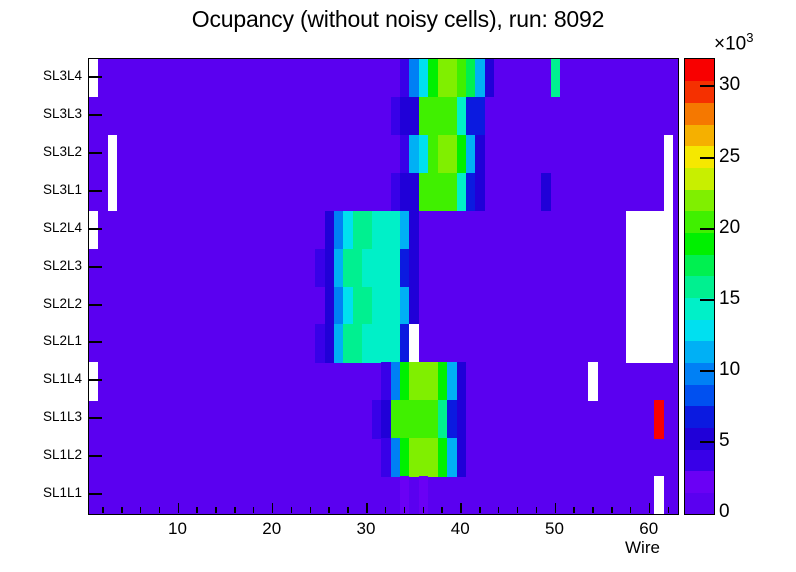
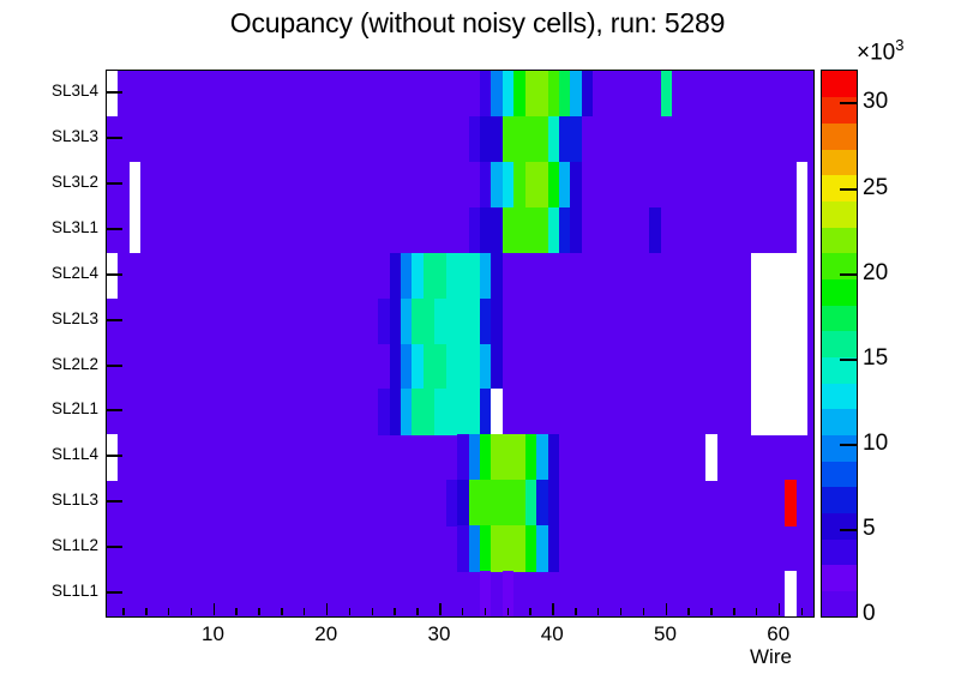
- Ocupancy (without noisy cells), run: 8092
+ Ocupancy (without noisy cells), run: 5289
  SL3L4
  SL3L3
  SL3L2
  SL3L1
  SL2L4
  SL2L3
  SL2L2
  SL2L1
  SL1L4
  SL1L3
  SL1L2
  SL1L1
  10
  20
  30
  40
  50
  60
  Wire
  0
  5
  10
  15
  20
  25
  30
  ×103
